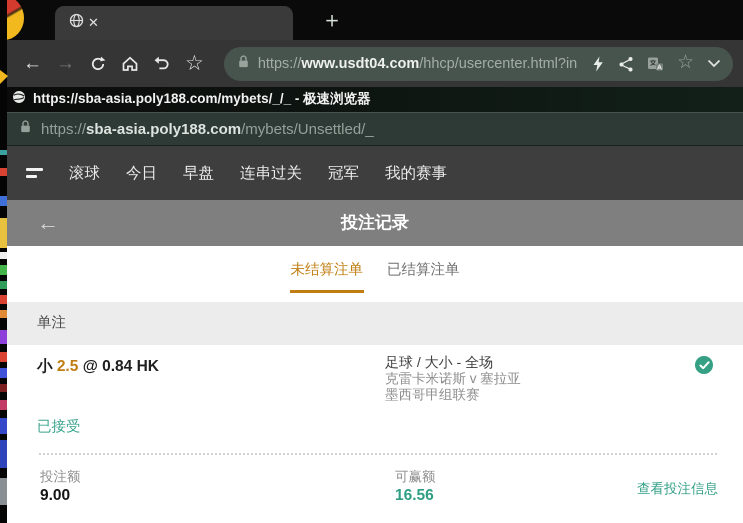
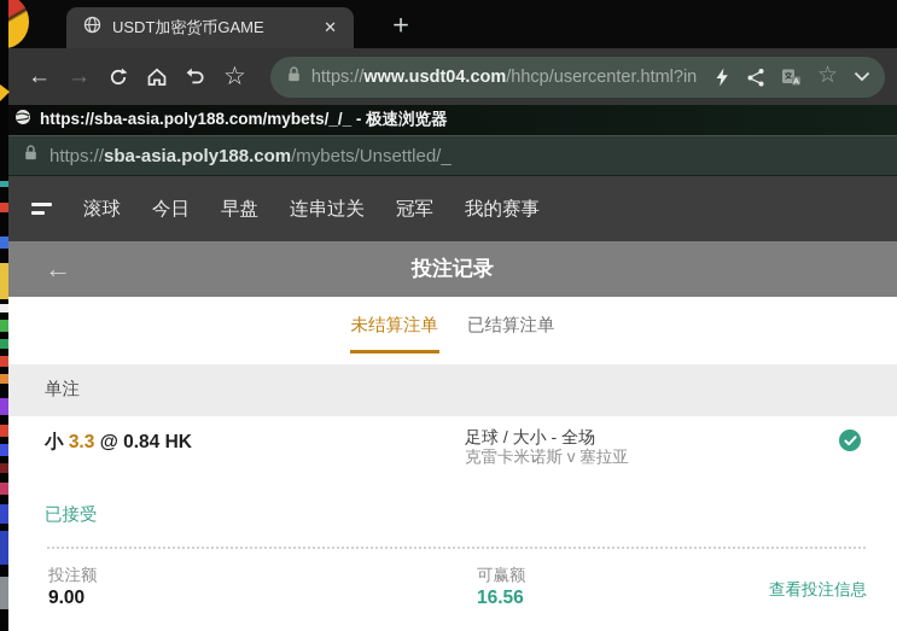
+ USDT加密货币GAME
  ✕
  ＋
  ←
  →
  ☆
  https://www.usdt04.com/hhcp/usercenter.html?in
  ☆
  https://sba-asia.poly188.com/mybets/_/_ - 极速浏览器
  https://sba-asia.poly188.com/mybets/Unsettled/_
  滚球
  今日
  早盘
  连串过关
  冠军
  我的赛事
  ←
  投注记录
  未结算注单
  已结算注单
  单注
- 小 2.5 @ 0.84 HK
+ 小 3.3 @ 0.84 HK
  足球 / 大小 - 全场
  克雷卡米诺斯 v 塞拉亚
- 墨西哥甲组联赛
  已接受
  投注额
  9.00
  可赢额
  16.56
  查看投注信息
